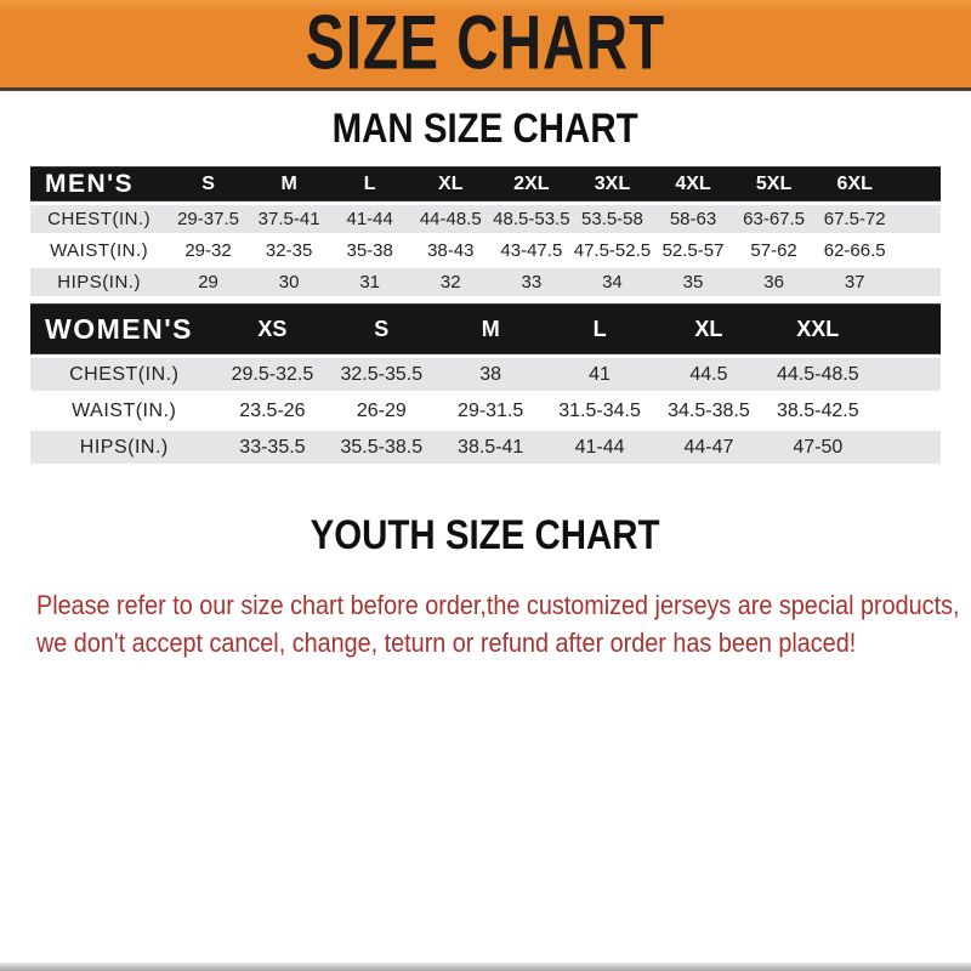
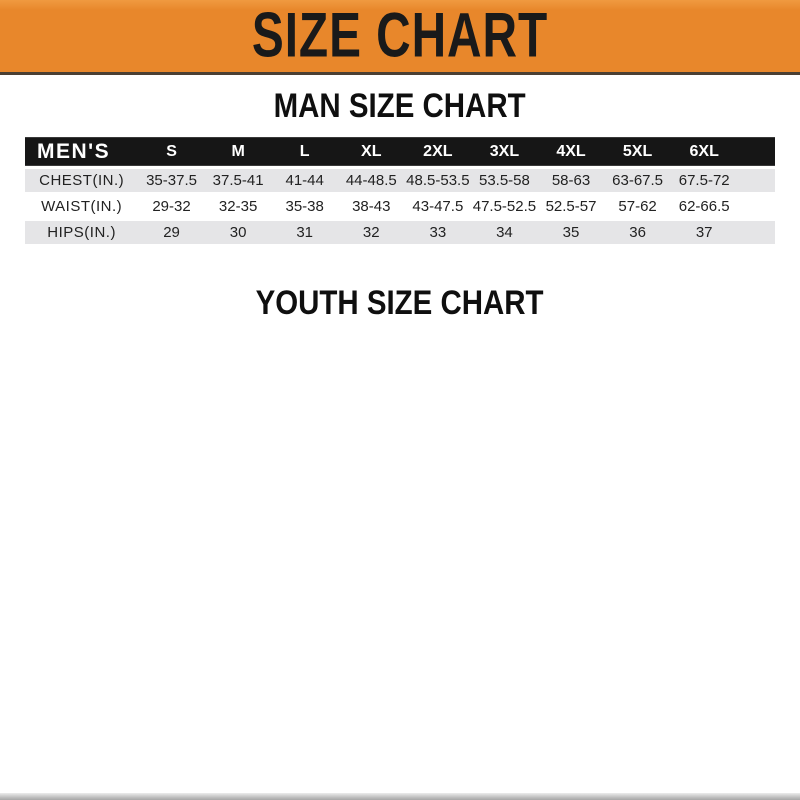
  SIZE CHART
  MAN SIZE CHART
  MEN'S	S	M	L	XL	2XL	3XL	4XL	5XL	6XL
- CHEST(IN.)	29-37.5	37.5-41	41-44	44-48.5	48.5-53.5	53.5-58	58-63	63-67.5	67.5-72
+ CHEST(IN.)	35-37.5	37.5-41	41-44	44-48.5	48.5-53.5	53.5-58	58-63	63-67.5	67.5-72
  WAIST(IN.)	29-32	32-35	35-38	38-43	43-47.5	47.5-52.5	52.5-57	57-62	62-66.5
  HIPS(IN.)	29	30	31	32	33	34	35	36	37
- WOMEN'S	XS	S	M	L	XL	XXL
- CHEST(IN.)	29.5-32.5	32.5-35.5	38	41	44.5	44.5-48.5
- WAIST(IN.)	23.5-26	26-29	29-31.5	31.5-34.5	34.5-38.5	38.5-42.5
- HIPS(IN.)	33-35.5	35.5-38.5	38.5-41	41-44	44-47	47-50
  YOUTH SIZE CHART
- Please refer to our size chart before order,the customized jerseys are special products,
- we don't accept cancel, change, teturn or refund after order has been placed!
